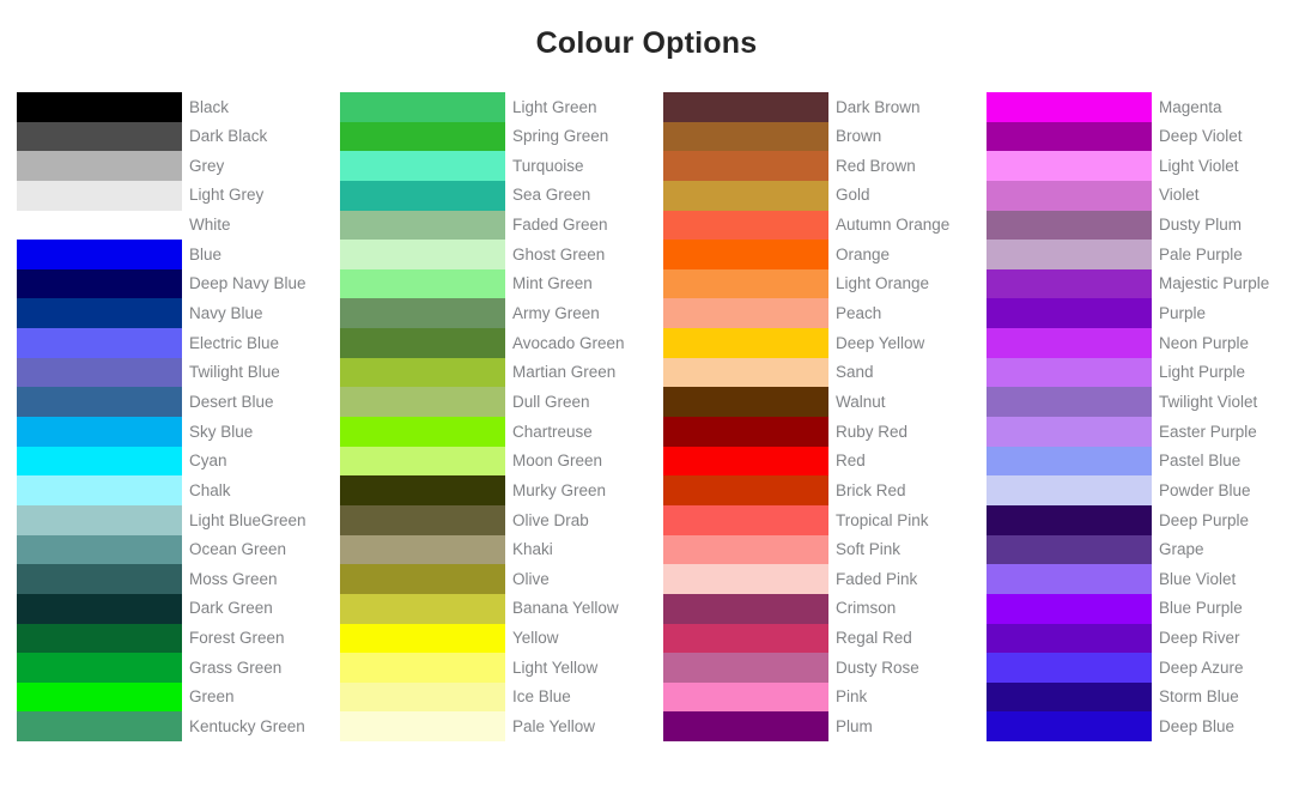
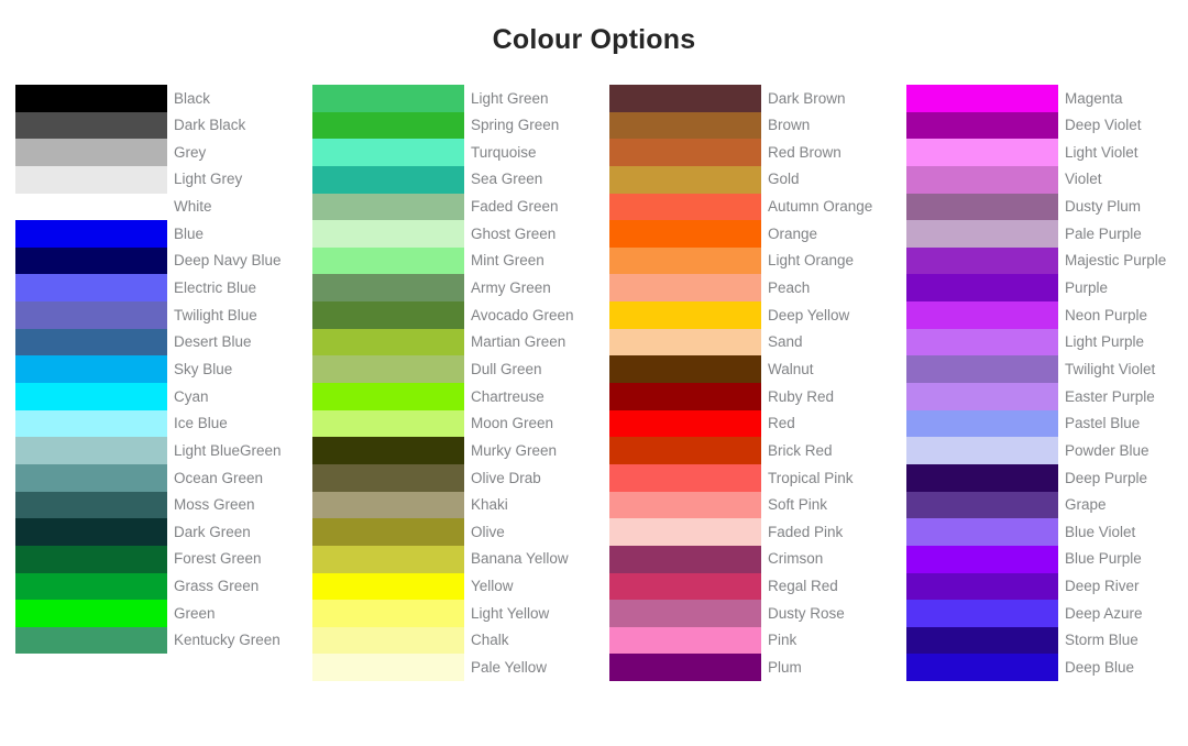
  Colour Options
  Black
  Dark Black
  Grey
  Light Grey
  White
  Blue
  Deep Navy Blue
- Navy Blue
  Electric Blue
  Twilight Blue
  Desert Blue
  Sky Blue
  Cyan
- Chalk
+ Ice Blue
  Light BlueGreen
  Ocean Green
  Moss Green
  Dark Green
  Forest Green
  Grass Green
  Green
  Kentucky Green
  Light Green
  Spring Green
  Turquoise
  Sea Green
  Faded Green
  Ghost Green
  Mint Green
  Army Green
  Avocado Green
  Martian Green
  Dull Green
  Chartreuse
  Moon Green
  Murky Green
  Olive Drab
  Khaki
  Olive
  Banana Yellow
  Yellow
  Light Yellow
- Ice Blue
+ Chalk
  Pale Yellow
  Dark Brown
  Brown
  Red Brown
  Gold
  Autumn Orange
  Orange
  Light Orange
  Peach
  Deep Yellow
  Sand
  Walnut
  Ruby Red
  Red
  Brick Red
  Tropical Pink
  Soft Pink
  Faded Pink
  Crimson
  Regal Red
  Dusty Rose
  Pink
  Plum
  Magenta
  Deep Violet
  Light Violet
  Violet
  Dusty Plum
  Pale Purple
  Majestic Purple
  Purple
  Neon Purple
  Light Purple
  Twilight Violet
  Easter Purple
  Pastel Blue
  Powder Blue
  Deep Purple
  Grape
  Blue Violet
  Blue Purple
  Deep River
  Deep Azure
  Storm Blue
  Deep Blue
